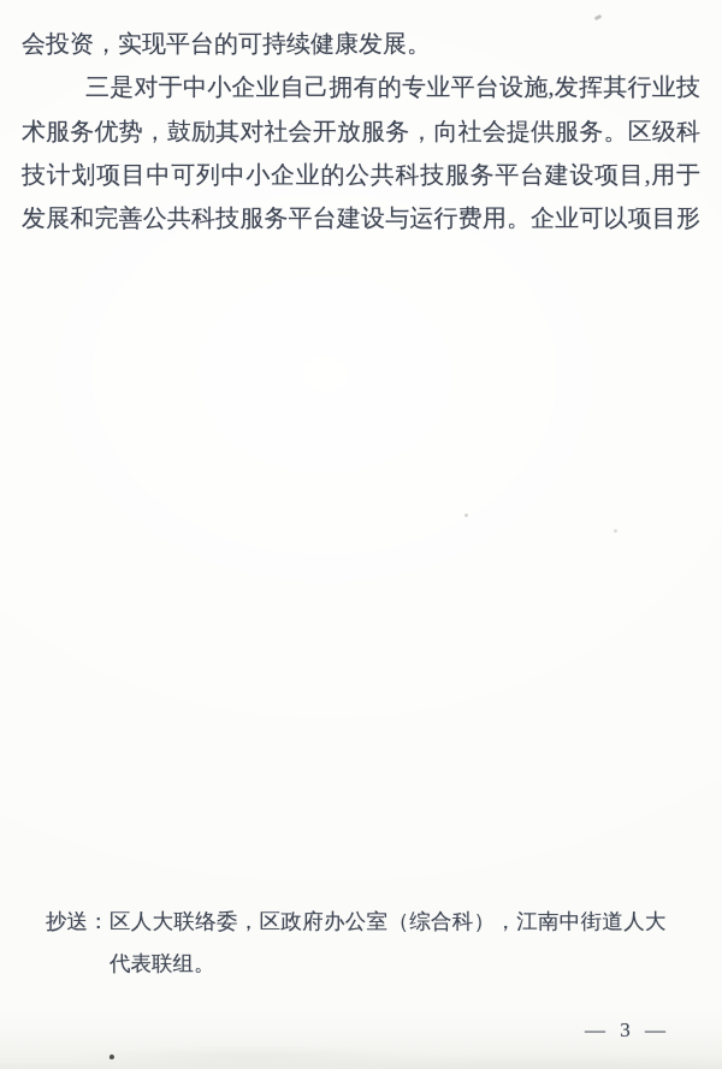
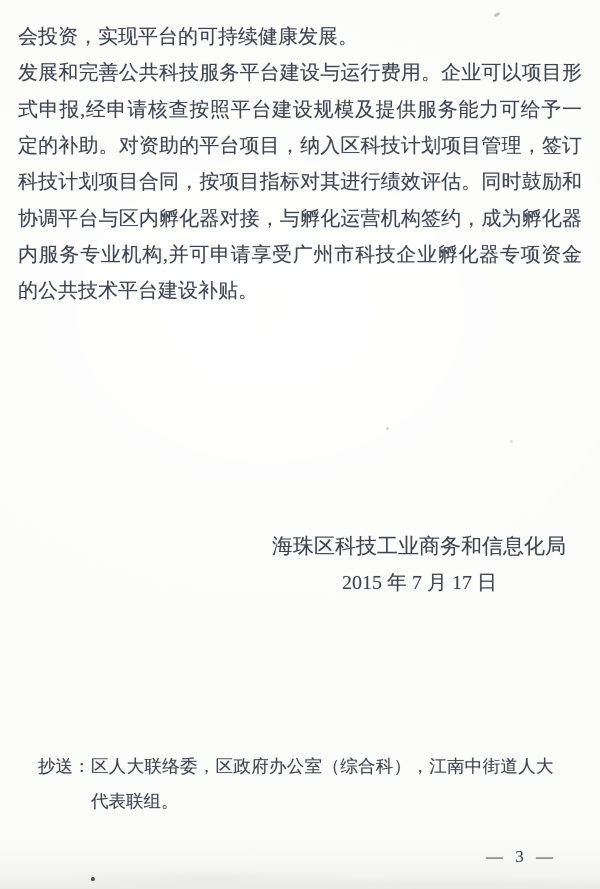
  会投资，实现平台的可持续健康发展。
- 三是对于中小企业自己拥有的专业平台设施,发挥其行业技
- 术服务优势，鼓励其对社会开放服务，向社会提供服务。区级科
- 技计划项目中可列中小企业的公共科技服务平台建设项目,用于
  发展和完善公共科技服务平台建设与运行费用。企业可以项目形
+ 式申报,经申请核查按照平台建设规模及提供服务能力可给予一
+ 定的补助。对资助的平台项目，纳入区科技计划项目管理，签订
+ 科技计划项目合同，按项目指标对其进行绩效评估。同时鼓励和
+ 协调平台与区内孵化器对接，与孵化运营机构签约，成为孵化器
+ 内服务专业机构,并可申请享受广州市科技企业孵化器专项资金
+ 的公共技术平台建设补贴。
+ 海珠区科技工业商务和信息化局
+ 2015 年 7 月 17 日
  抄送：
  区人大联络委，区政府办公室（综合科），江南中街道人大
  代表联组。
